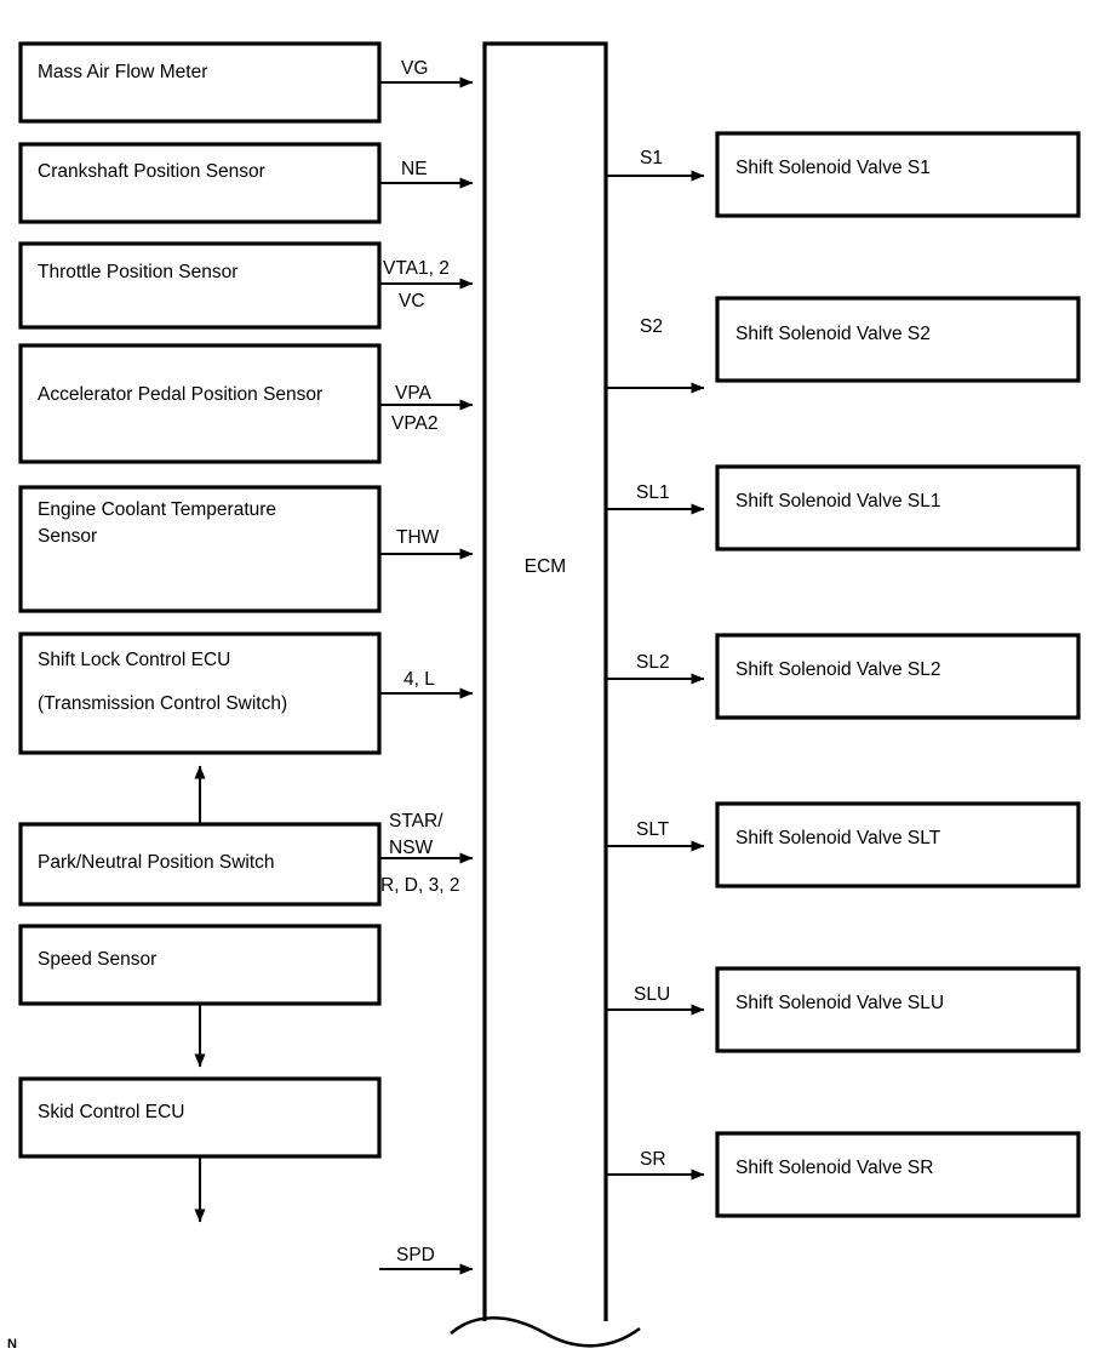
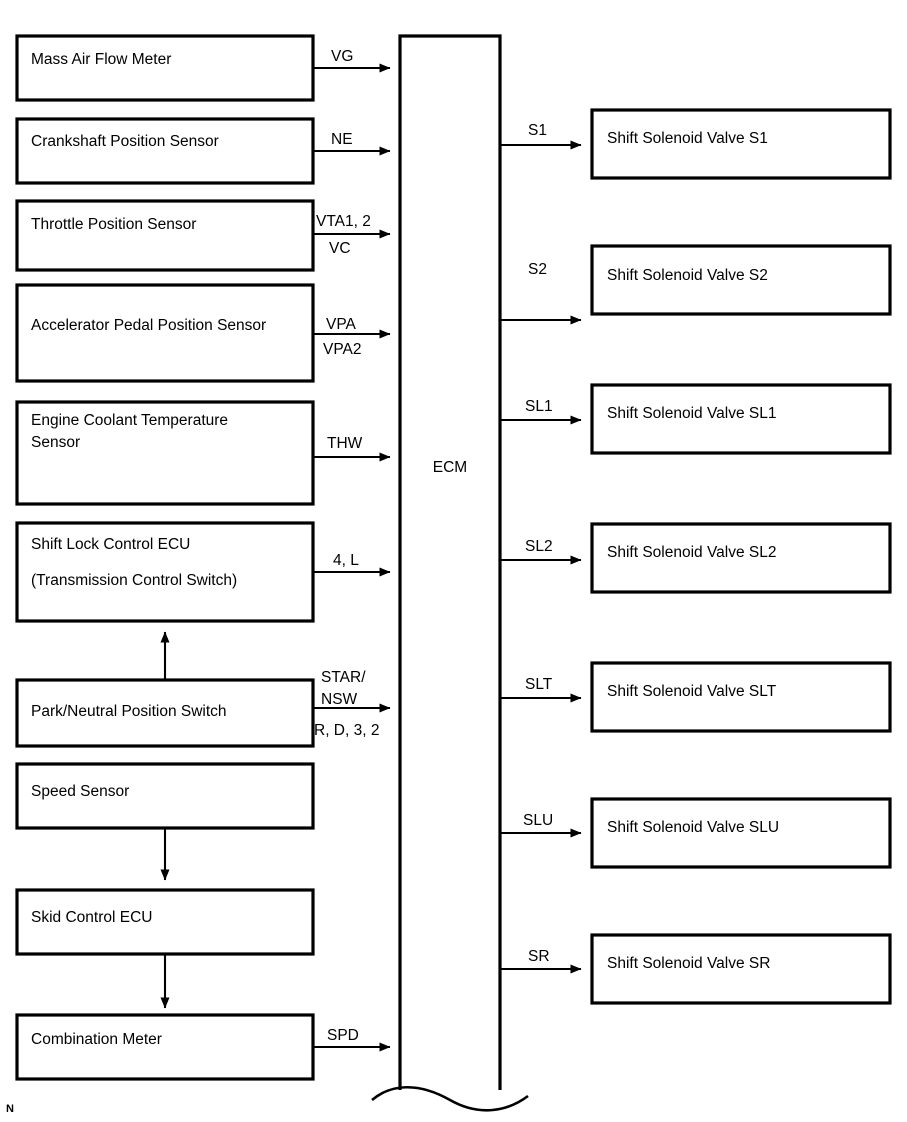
  ECM
  Mass Air Flow Meter
  VG
  Crankshaft Position Sensor
  NE
  Throttle Position Sensor
  VTA1, 2
  VC
  Accelerator Pedal Position Sensor
  VPA
  VPA2
  Engine Coolant Temperature
  Sensor
  THW
  Shift Lock Control ECU
  (Transmission Control Switch)
  4, L
  Park/Neutral Position Switch
  STAR/
  NSW
  R, D, 3, 2
  Speed Sensor
  Skid Control ECU
+ Combination Meter
  SPD
  Shift Solenoid Valve S1
  S1
  Shift Solenoid Valve S2
  S2
  Shift Solenoid Valve SL1
  SL1
  Shift Solenoid Valve SL2
  SL2
  Shift Solenoid Valve SLT
  SLT
  Shift Solenoid Valve SLU
  SLU
  Shift Solenoid Valve SR
  SR
  N
